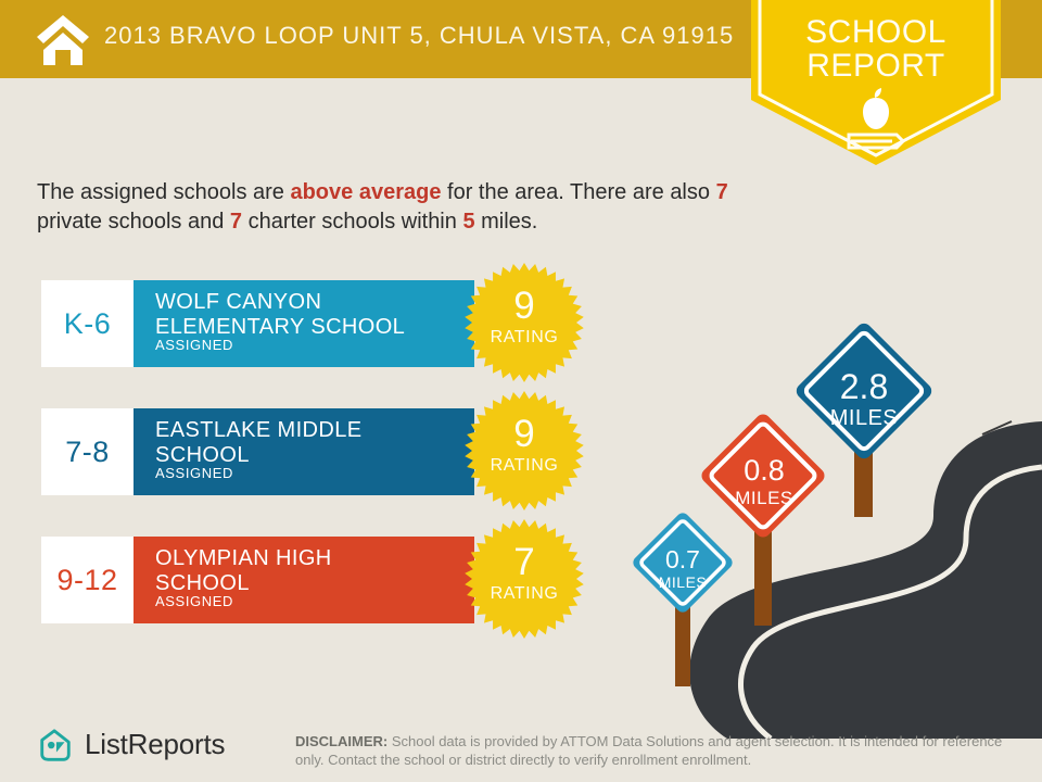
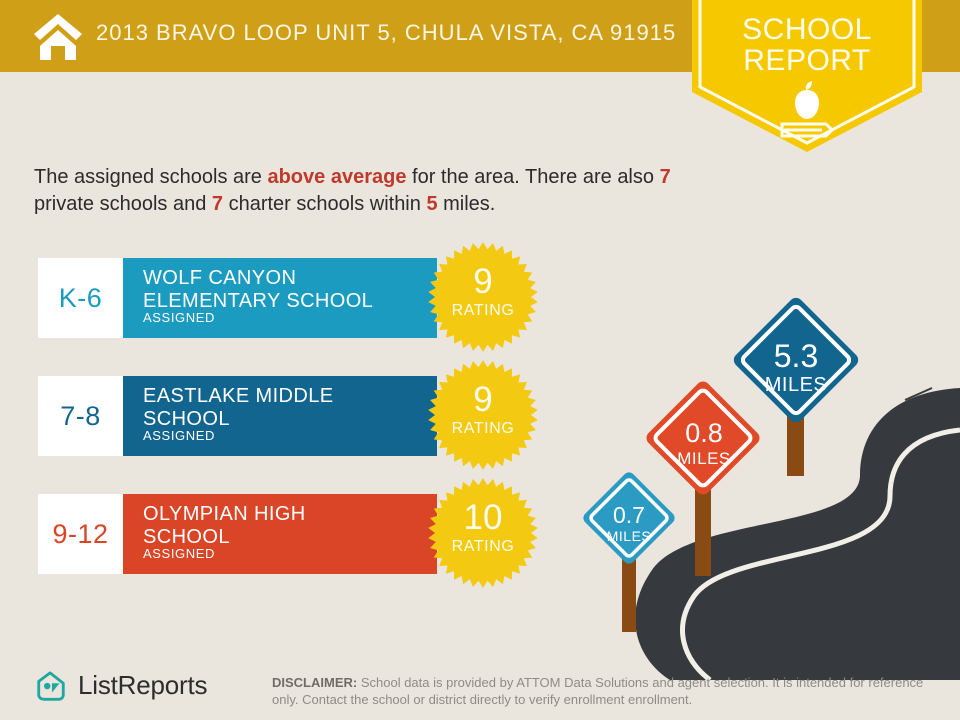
  2013 BRAVO LOOP UNIT 5, CHULA VISTA, CA 91915
  SCHOOL
  REPORT
  The assigned schools are above average for the area. There are also 7 private schools and 7 charter schools within 5 miles.
  K-6
  WOLF CANYON
  ELEMENTARY SCHOOL
  ASSIGNED
  9
  RATING
  7-8
  EASTLAKE MIDDLE
  SCHOOL
  ASSIGNED
  9
  RATING
  9-12
  OLYMPIAN HIGH
  SCHOOL
  ASSIGNED
- 7
+ 10
  RATING
- 2.8
+ 5.3
  MILES
  0.8
  MILES
  0.7
  MILES
  ListReports
  DISCLAIMER: School data is provided by ATTOM Data Solutions and agent selection. It is intended for reference only. Contact the school or district directly to verify enrollment enrollment.
